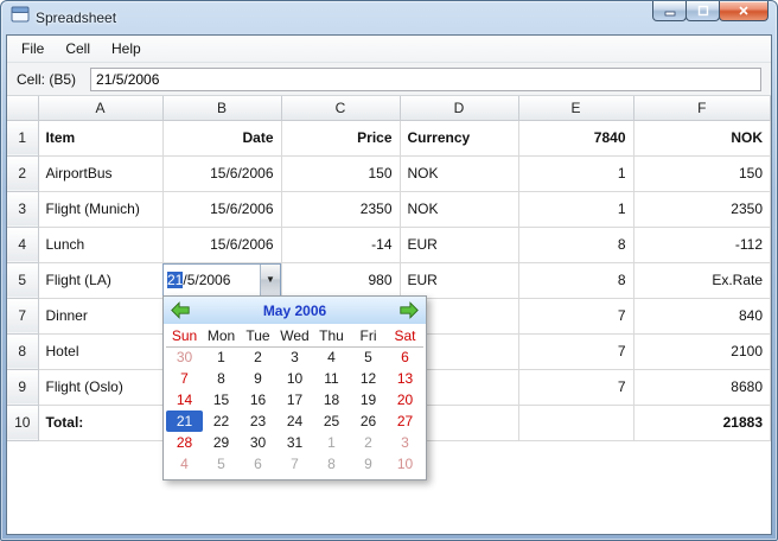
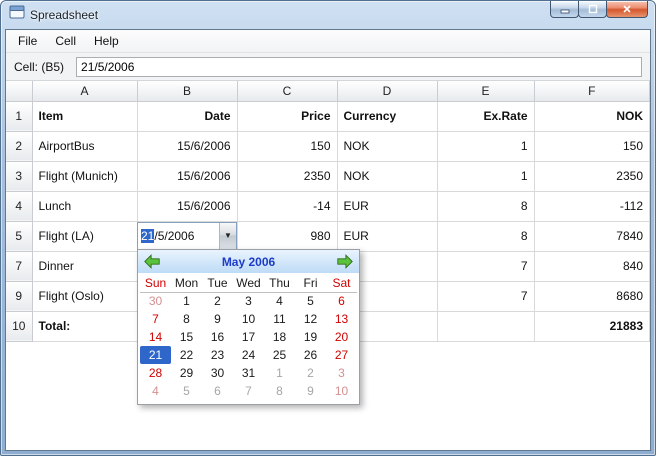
  Spreadsheet
  File
  Cell
  Help
  Cell: (B5)
  21/5/2006
  	A	B	C	D	E	F
- 1	Item	Date	Price	Currency	7840	NOK
+ 1	Item	Date	Price	Currency	Ex.Rate	NOK
  2	AirportBus	15/6/2006	150	NOK	1	150
  3	Flight (Munich)	15/6/2006	2350	NOK	1	2350
  4	Lunch	15/6/2006	-14	EUR	8	-112
- 5	Flight (LA)		980	EUR	8	Ex.Rate
+ 5	Flight (LA)		980	EUR	8	7840
  7	Dinner				7	840
- 8	Hotel				7	2100
  9	Flight (Oslo)				7	8680
  10	Total:					21883
  21
  /5/2006
  ▼
  May 2006
  Sun	Mon	Tue	Wed	Thu	Fri	Sat
  30	1	2	3	4	5	6
  7	8	9	10	11	12	13
  14	15	16	17	18	19	20
  21	22	23	24	25	26	27
  28	29	30	31	1	2	3
  4	5	6	7	8	9	10
